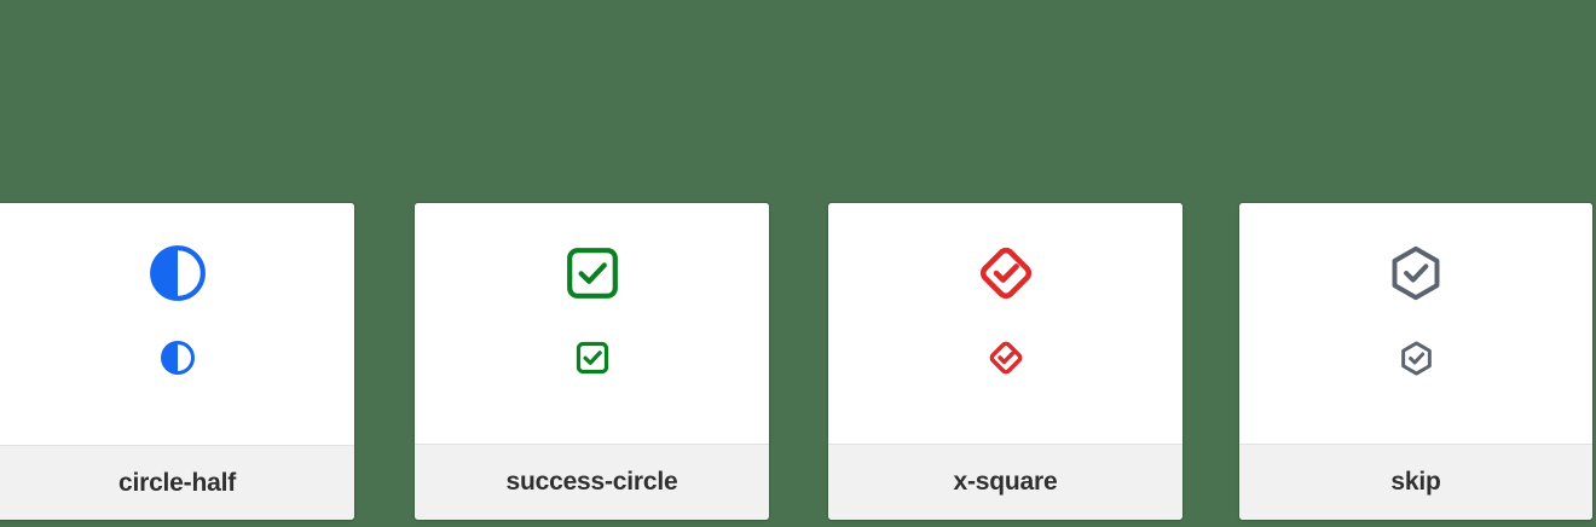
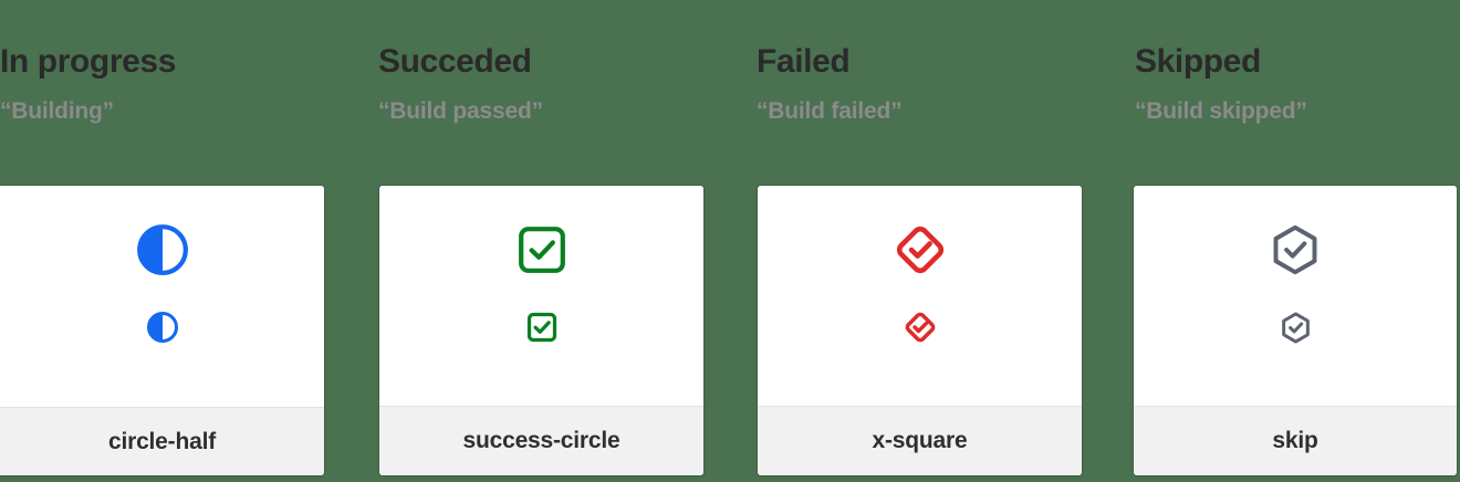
+ In progress
+ “Building”
+ Succeded
+ “Build passed”
+ Failed
+ “Build failed”
+ Skipped
+ “Build skipped”
  circle-half
  success-circle
  x-square
  skip
